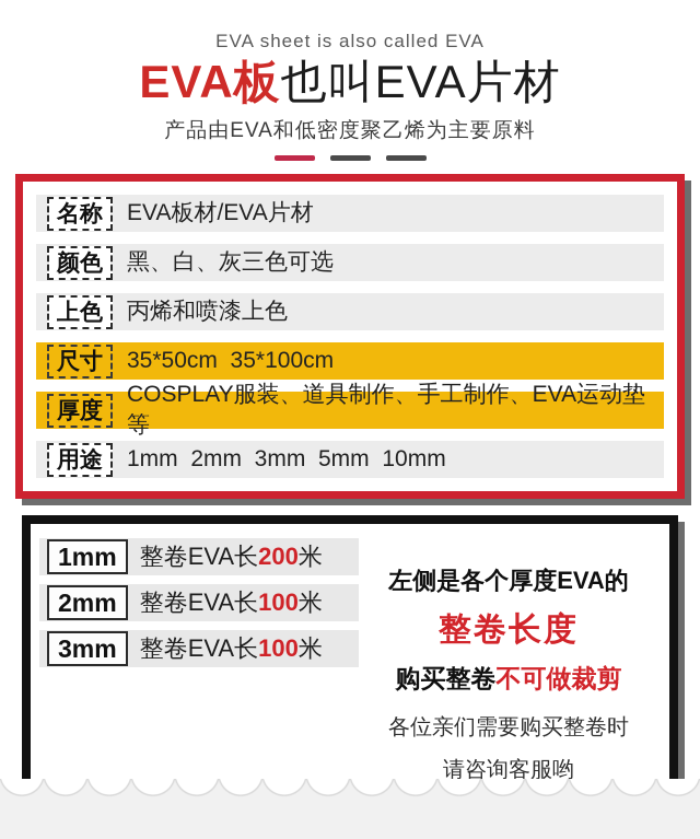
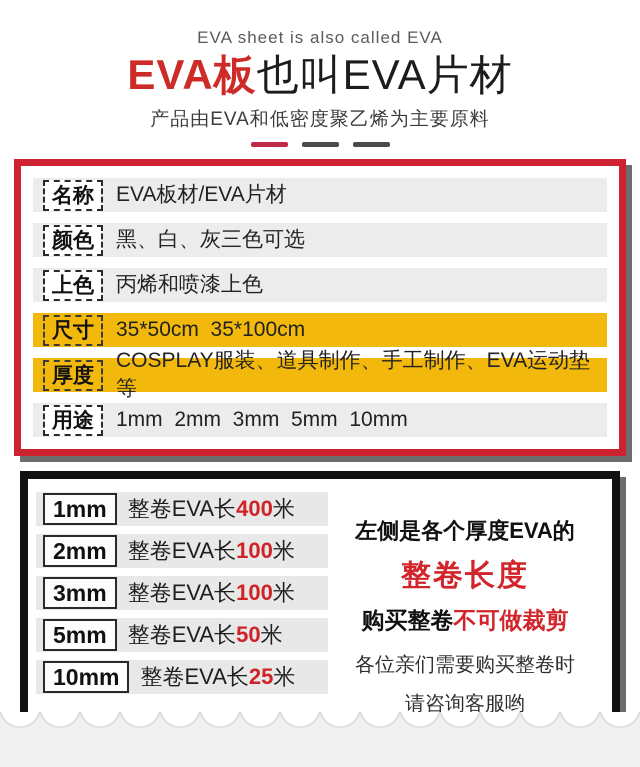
  EVA sheet is also called EVA
  EVA板也叫EVA片材
  产品由EVA和低密度聚乙烯为主要原料
  名称
  EVA板材/EVA片材
  颜色
  黑、白、灰三色可选
  上色
  丙烯和喷漆上色
  尺寸
  35*50cm 35*100cm
  厚度
  COSPLAY服装、道具制作、手工制作、EVA运动垫等
  用途
  1mm 2mm 3mm 5mm 10mm
  1mm
- 整卷EVA长200米
+ 整卷EVA长400米
  2mm
  整卷EVA长100米
  3mm
  整卷EVA长100米
+ 5mm
+ 整卷EVA长50米
+ 10mm
+ 整卷EVA长25米
  左侧是各个厚度EVA的
  整卷长度
  购买整卷不可做裁剪
  各位亲们需要购买整卷时
  请咨询客服哟
